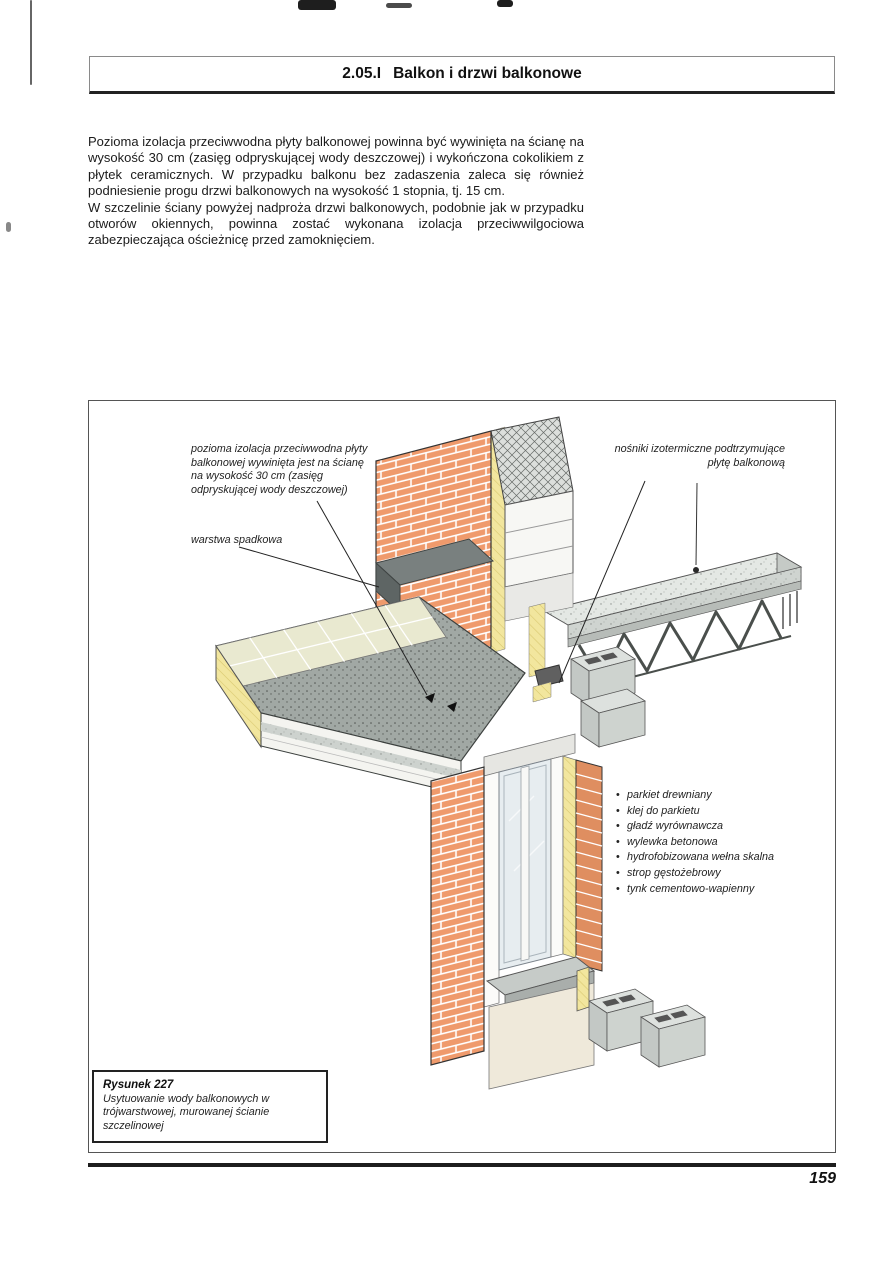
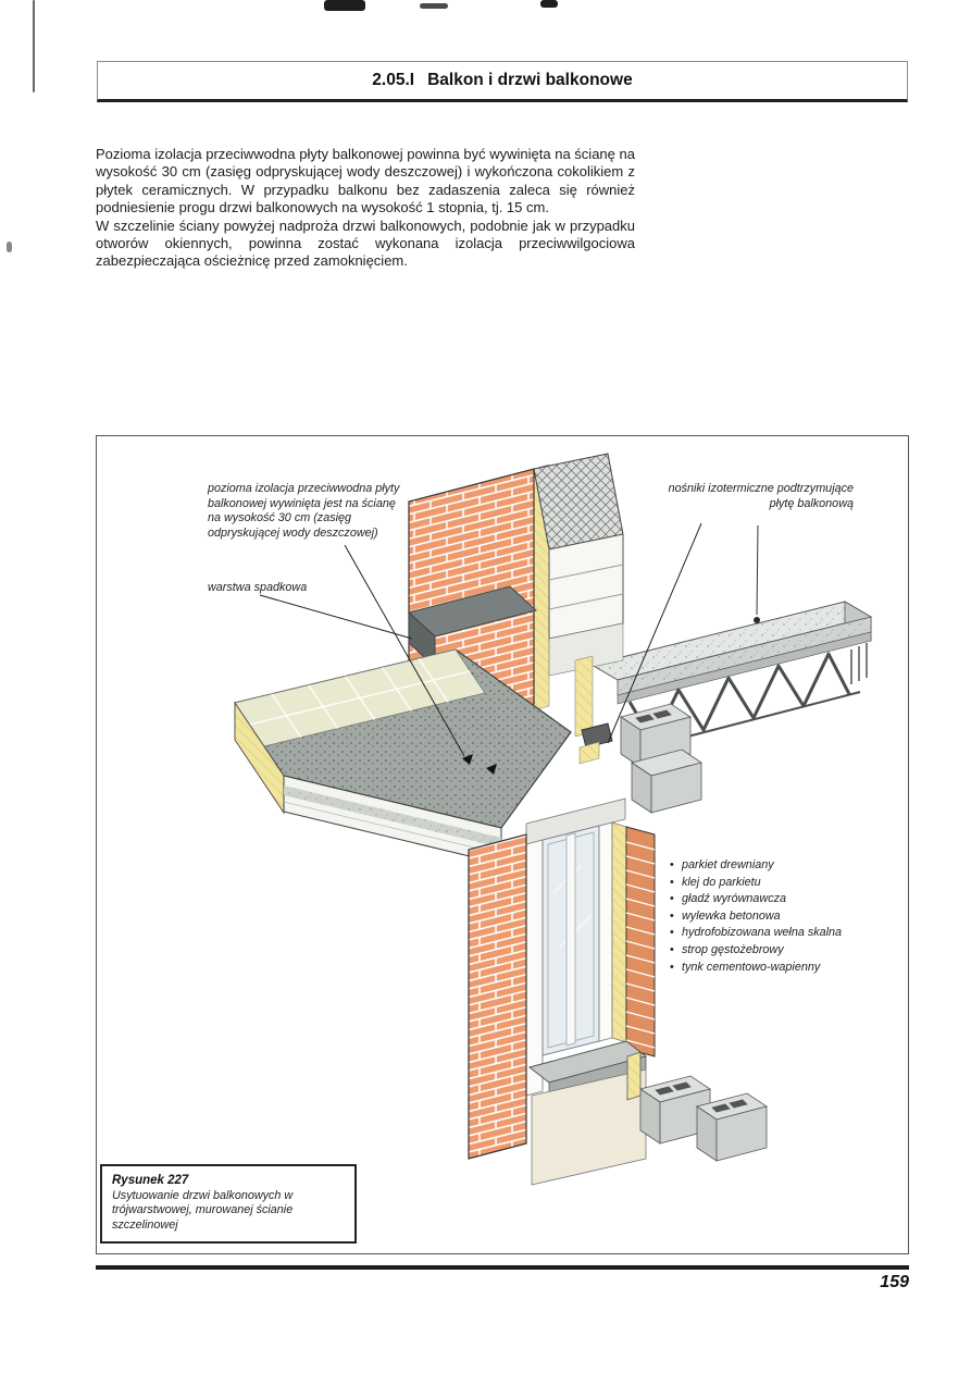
  2.05.I
  Balkon i drzwi balkonowe
  Pozioma izolacja przeciwwodna płyty balkonowej powinna być wywinięta na ścianę na wysokość 30 cm (zasięg odpryskującej wody deszczowej) i wykończona cokolikiem z płytek ceramicznych. W przypadku balkonu bez zadaszenia zaleca się również podniesienie progu drzwi balkonowych na wysokość 1 stopnia, tj. 15 cm.
  W szczelinie ściany powyżej nadproża drzwi balkonowych, podobnie jak w przypadku otworów okiennych, powinna zostać wykonana izolacja przeciwwilgociowa zabezpieczająca ościeżnicę przed zamoknięciem.
  pozioma izolacja przeciwwodna płyty balkonowej wywinięta jest na ścianę na wysokość 30 cm (zasięg odpryskującej wody deszczowej)
  warstwa spadkowa
  nośniki izotermiczne podtrzymujące płytę balkonową
  parkiet drewniany
  klej do parkietu
  gładź wyrównawcza
  wylewka betonowa
  hydrofobizowana wełna skalna
  strop gęstożebrowy
  tynk cementowo-wapienny
  Rysunek 227
- Usytuowanie wody balkonowych w trójwarstwowej, murowanej ścianie szczelinowej
+ Usytuowanie drzwi balkonowych w trójwarstwowej, murowanej ścianie szczelinowej
  159
